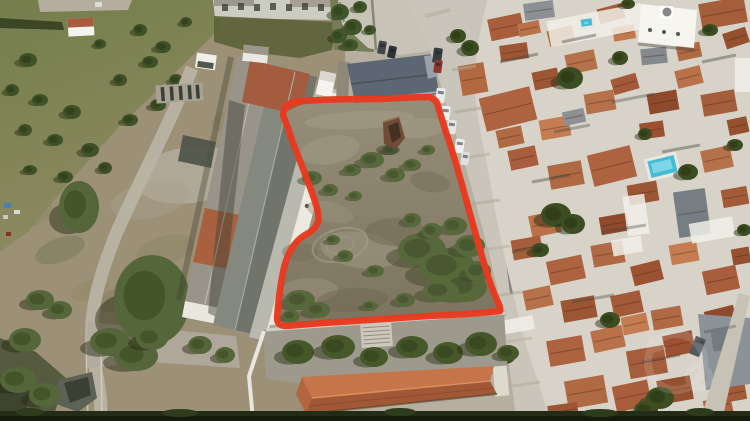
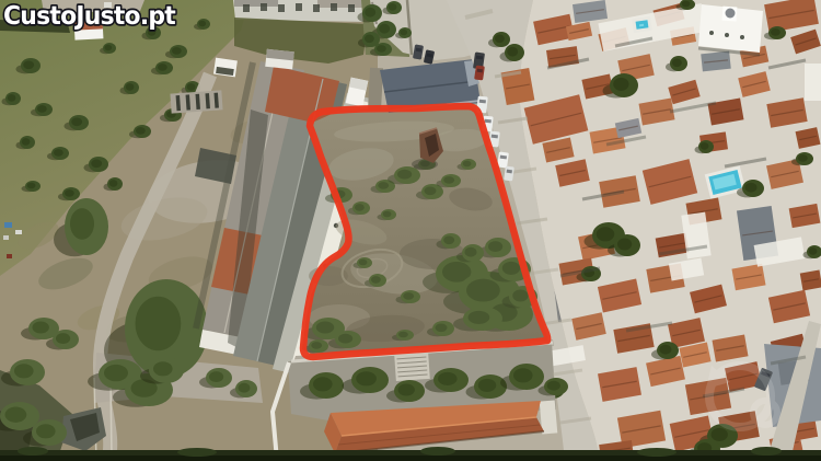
+ CustoJusto.pt
